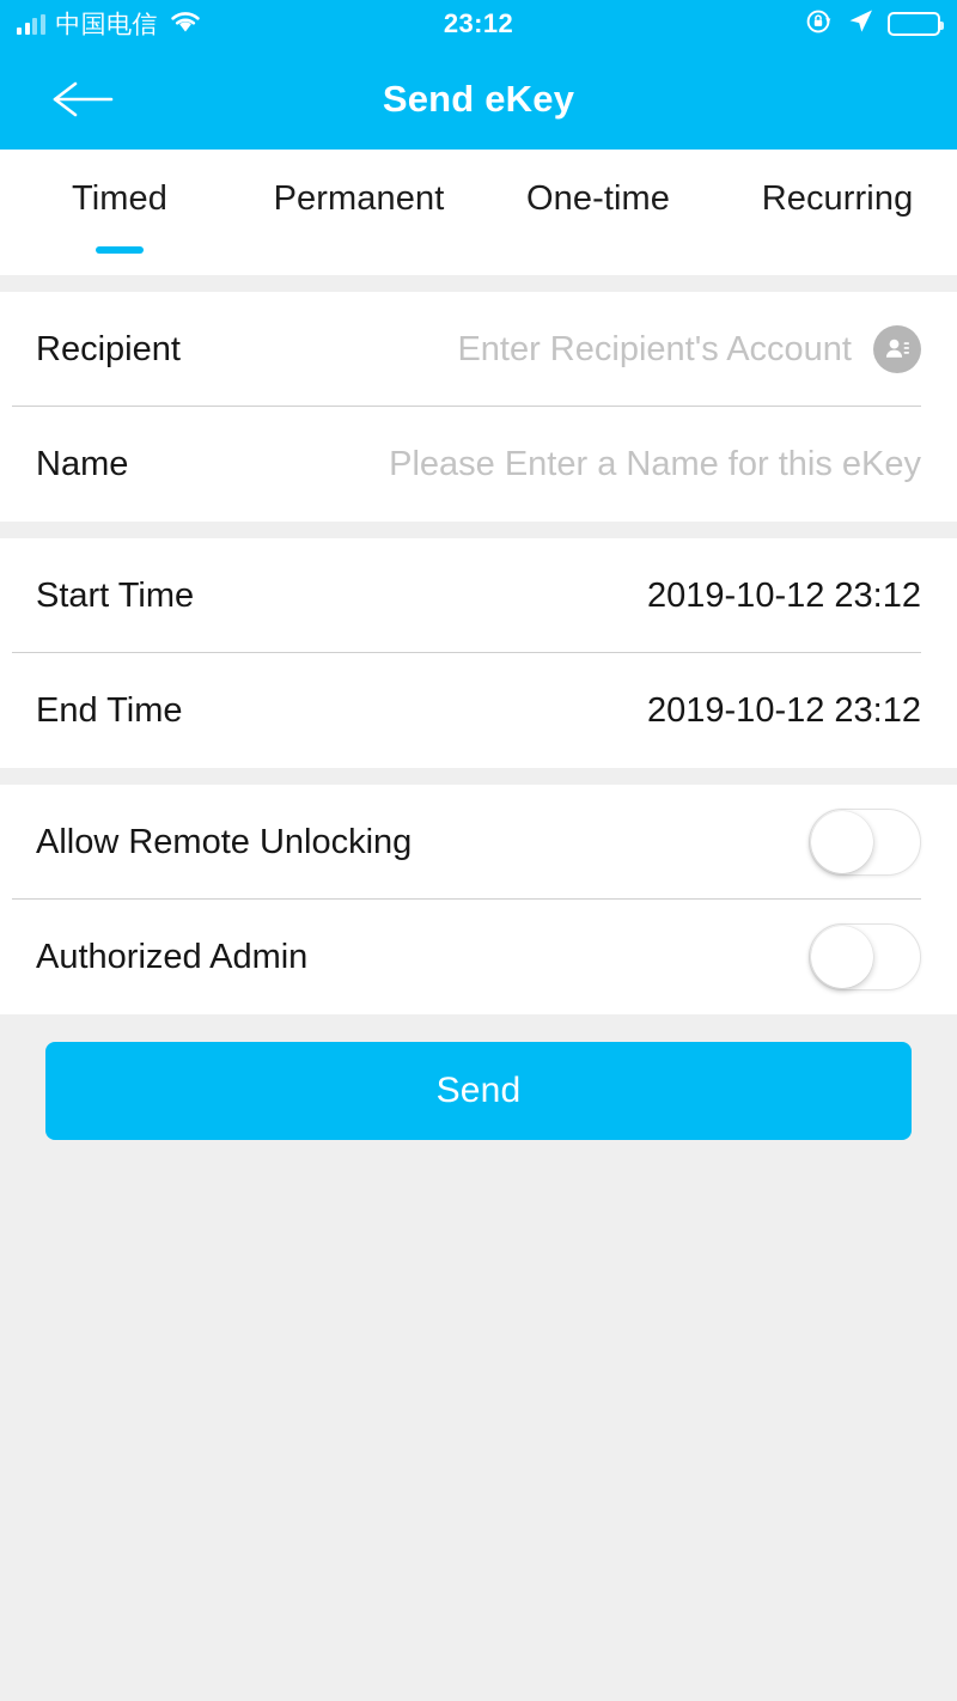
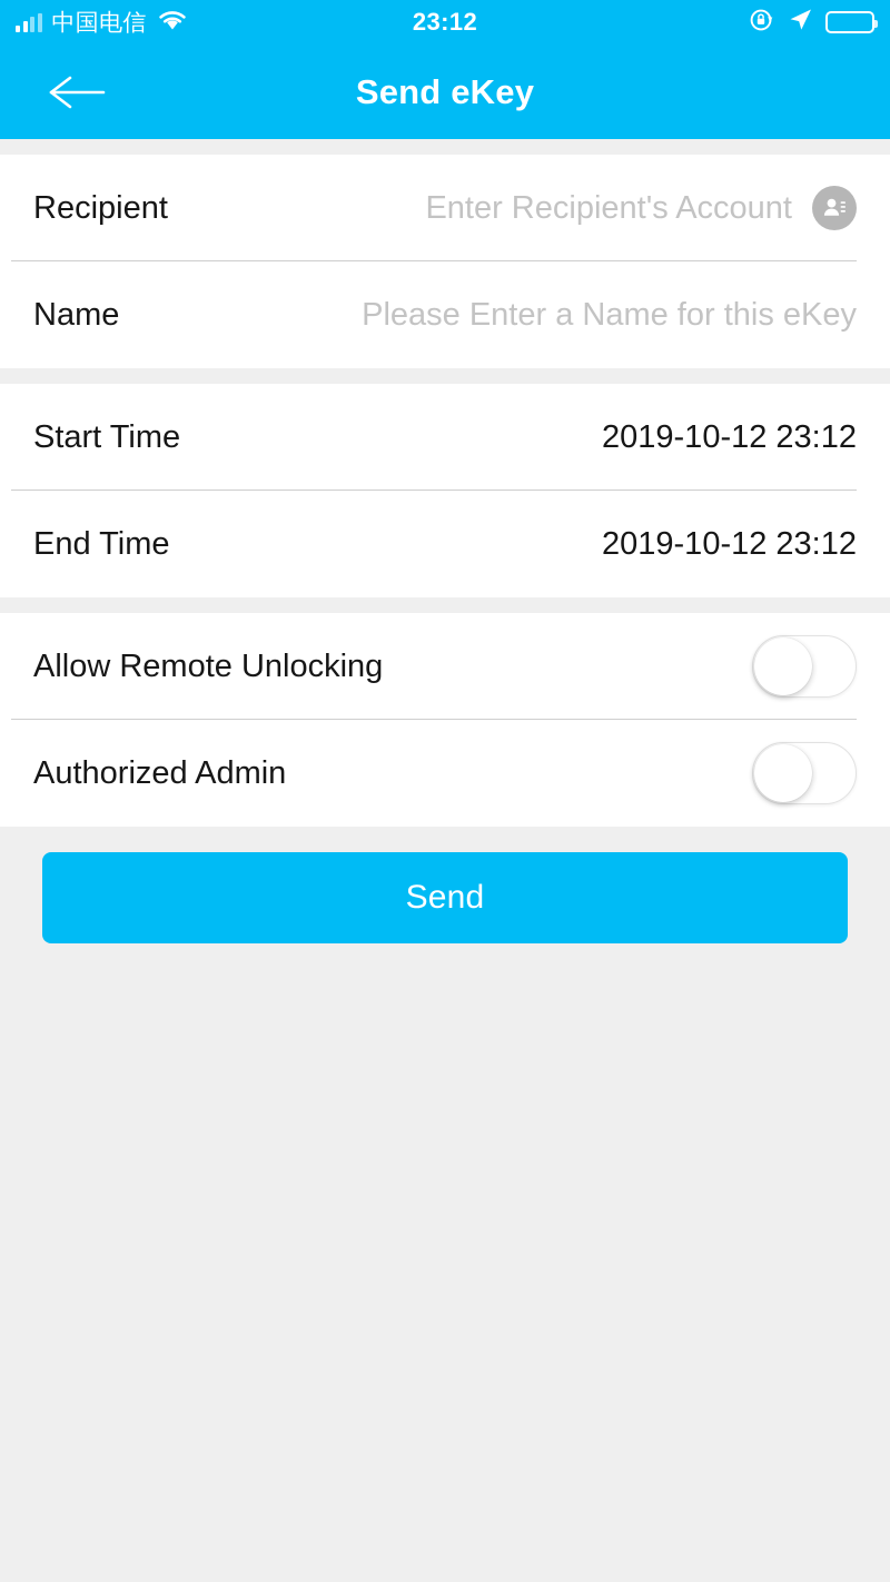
  中国电信
  23:12
  Send eKey
- Timed
- Permanent
- One-time
- Recurring
  Recipient
  Enter Recipient's Account
  Name
  Please Enter a Name for this eKey
  Start Time
  2019-10-12 23:12
  End Time
  2019-10-12 23:12
  Allow Remote Unlocking
  Authorized Admin
  Send
